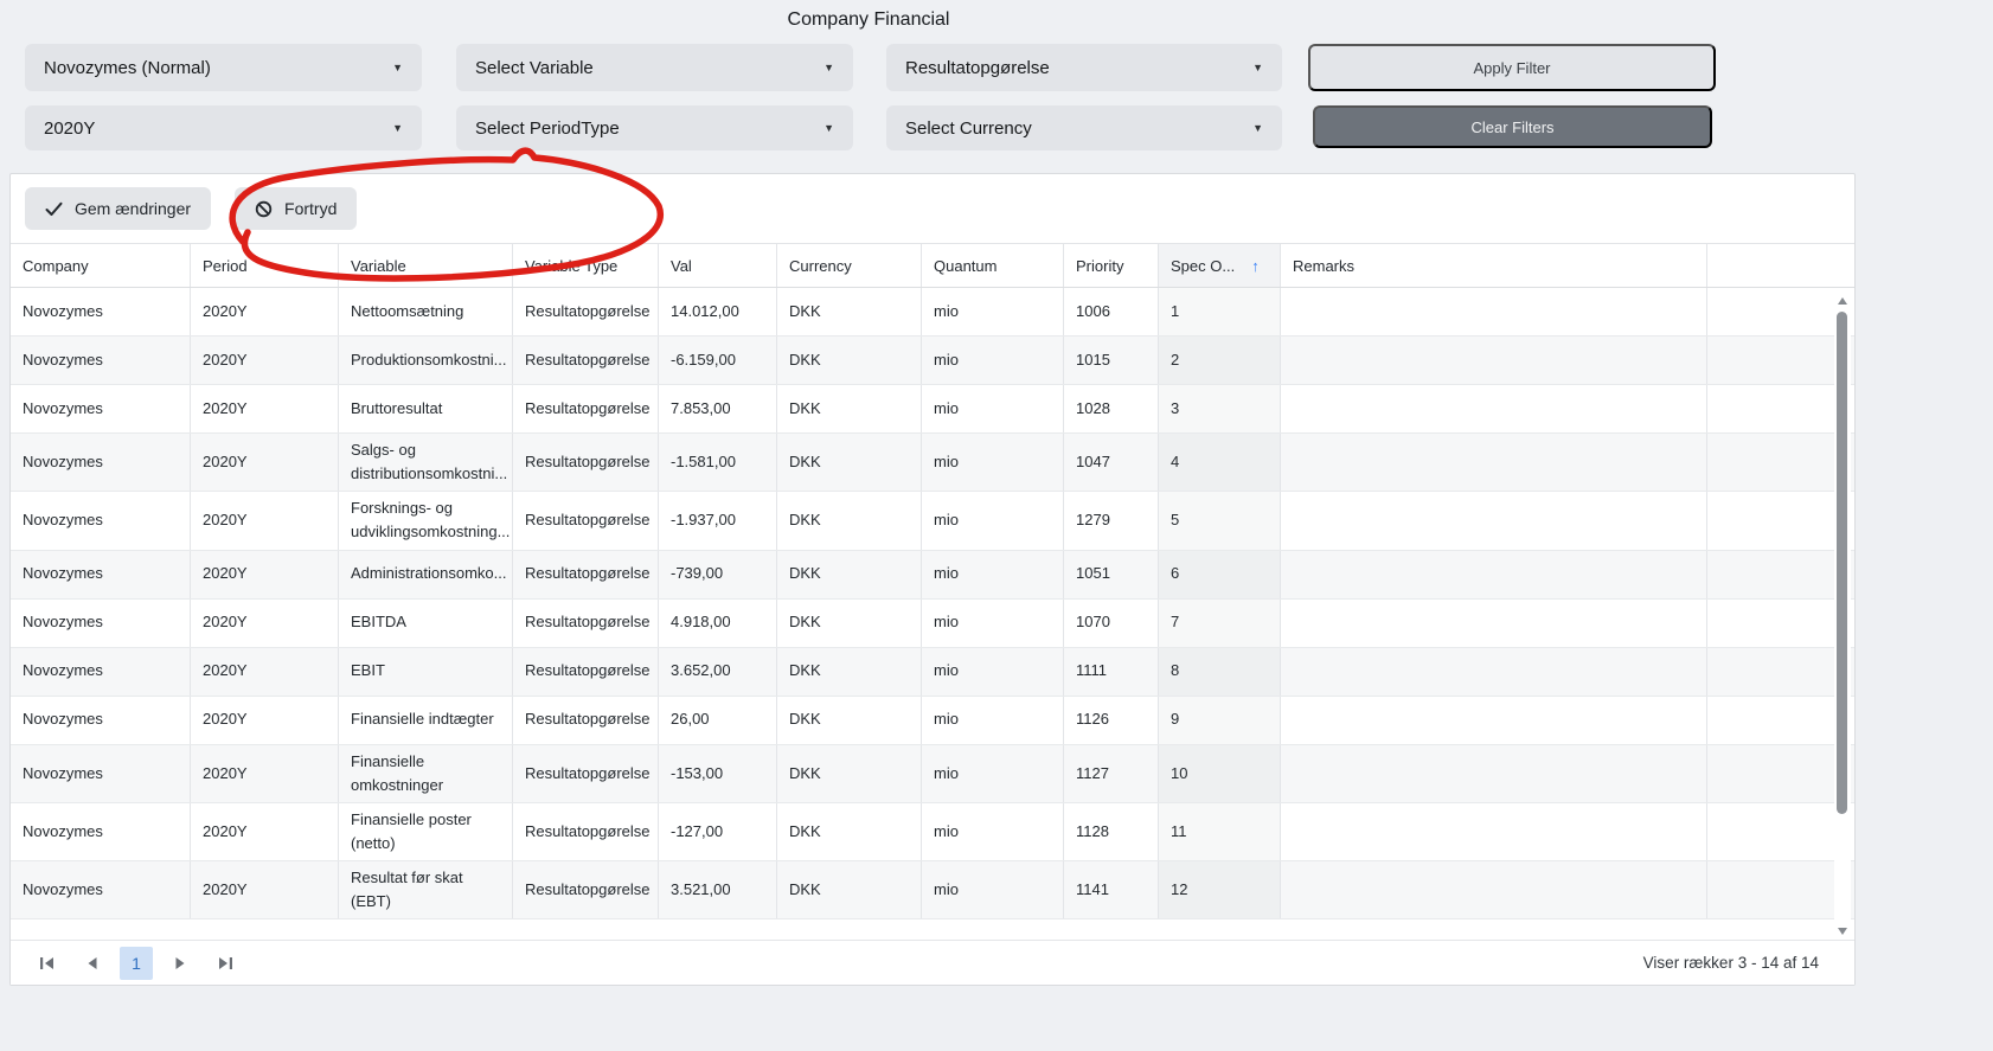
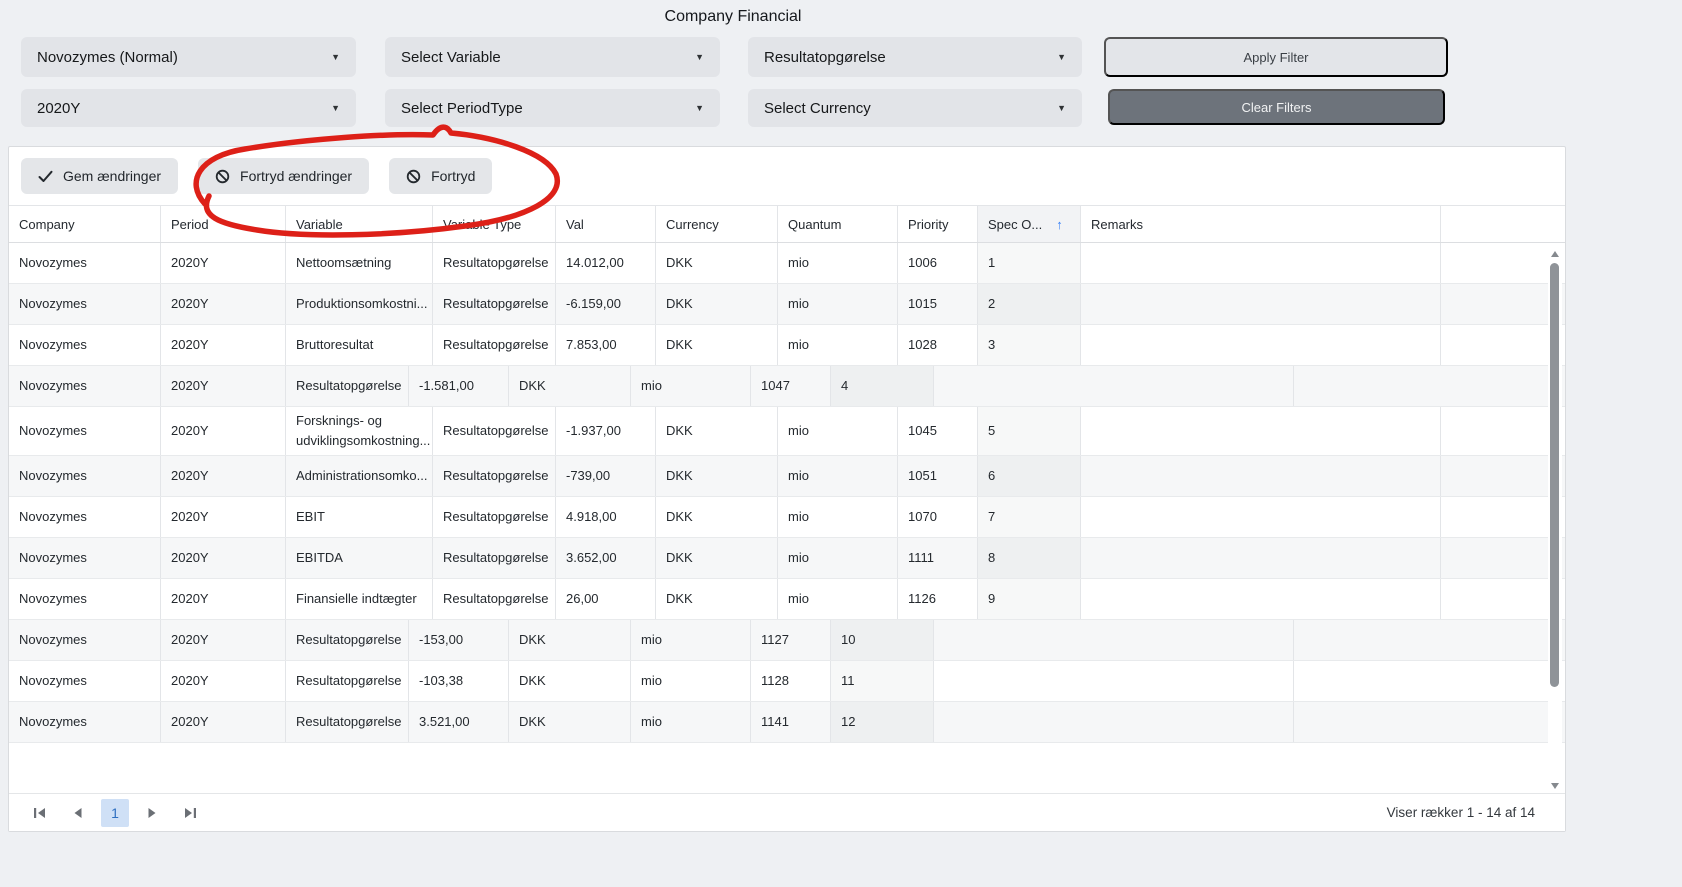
  Company Financial
  Novozymes (Normal)
  ▼
  Select Variable
  ▼
  Resultatopgørelse
  ▼
  Apply Filter
  2020Y
  ▼
  Select PeriodType
  ▼
  Select Currency
  ▼
  Clear Filters
  Gem ændringer
+ Fortryd ændringer
  Fortryd
  Company
  Period
  Variable
  Val
  Currency
  Quantum
  Priority
  Spec O...
  ↑
  Remarks
  Novozymes
  2020Y
  Nettoomsætning
  Resultatopgørelse
  14.012,00
  DKK
  mio
  1006
  1
  Novozymes
  2020Y
  Produktionsomkostni...
  Resultatopgørelse
  -6.159,00
  DKK
  mio
  1015
  2
  Novozymes
  2020Y
  Bruttoresultat
  Resultatopgørelse
  7.853,00
  DKK
  mio
  1028
  3
  Novozymes
  2020Y
- Salgs- og distributionsomkostni...
  Resultatopgørelse
  -1.581,00
  DKK
  mio
  1047
  4
  Novozymes
  2020Y
  Forsknings- og udviklingsomkostning...
  Resultatopgørelse
  -1.937,00
  DKK
  mio
- 1279
+ 1045
  5
  Novozymes
  2020Y
  Administrationsomko...
  Resultatopgørelse
  -739,00
  DKK
  mio
  1051
  6
  Novozymes
  2020Y
- EBITDA
+ EBIT
  Resultatopgørelse
  4.918,00
  DKK
  mio
  1070
  7
  Novozymes
  2020Y
- EBIT
+ EBITDA
  Resultatopgørelse
  3.652,00
  DKK
  mio
  1111
  8
  Novozymes
  2020Y
  Finansielle indtægter
  Resultatopgørelse
  26,00
  DKK
  mio
  1126
  9
  Novozymes
  2020Y
- Finansielle omkostninger
  Resultatopgørelse
  -153,00
  DKK
  mio
  1127
  10
  Novozymes
  2020Y
- Finansielle poster (netto)
  Resultatopgørelse
- -127,00
+ -103,38
  DKK
  mio
  1128
  11
  Novozymes
  2020Y
- Resultat før skat (EBT)
  Resultatopgørelse
  3.521,00
  DKK
  mio
  1141
  12
  1
- Viser rækker 3 - 14 af 14
+ Viser rækker 1 - 14 af 14
